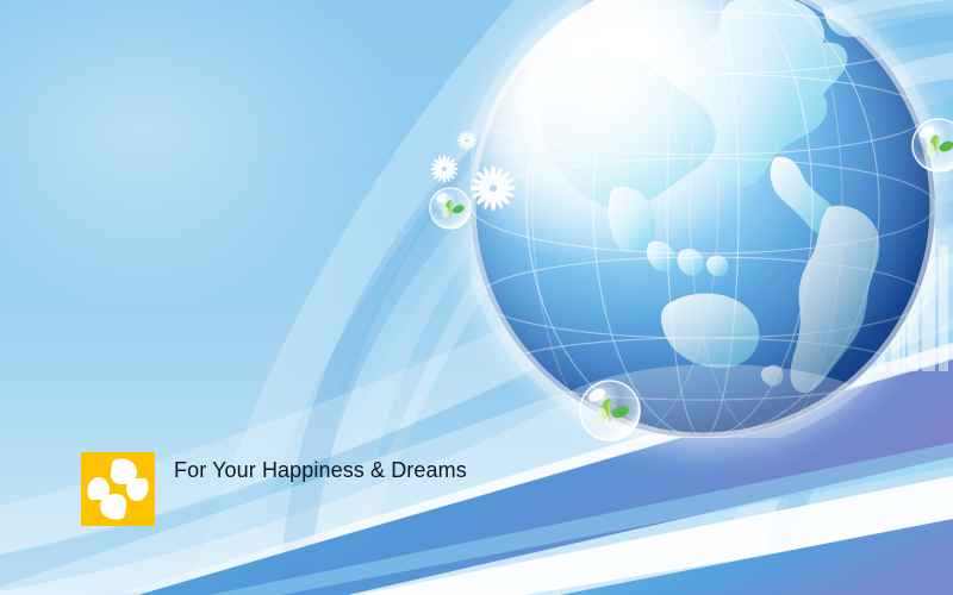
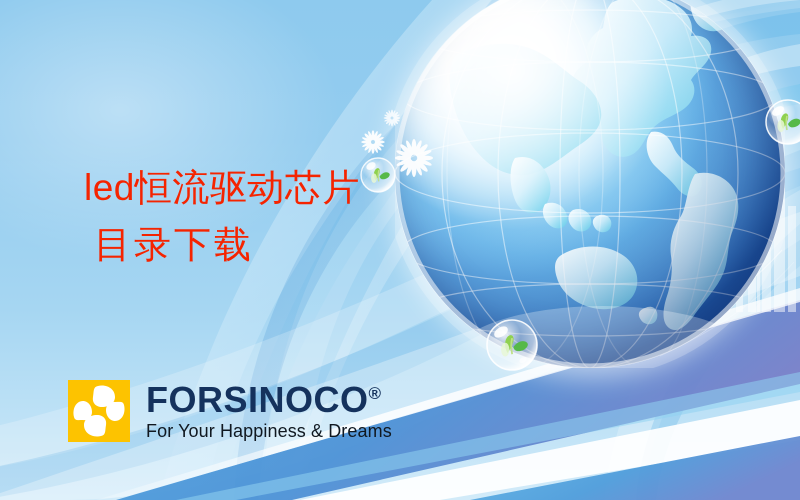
+ led恒流驱动芯片
+ 目录下载
+ FORSINOCO®
  For Your Happiness & Dreams
